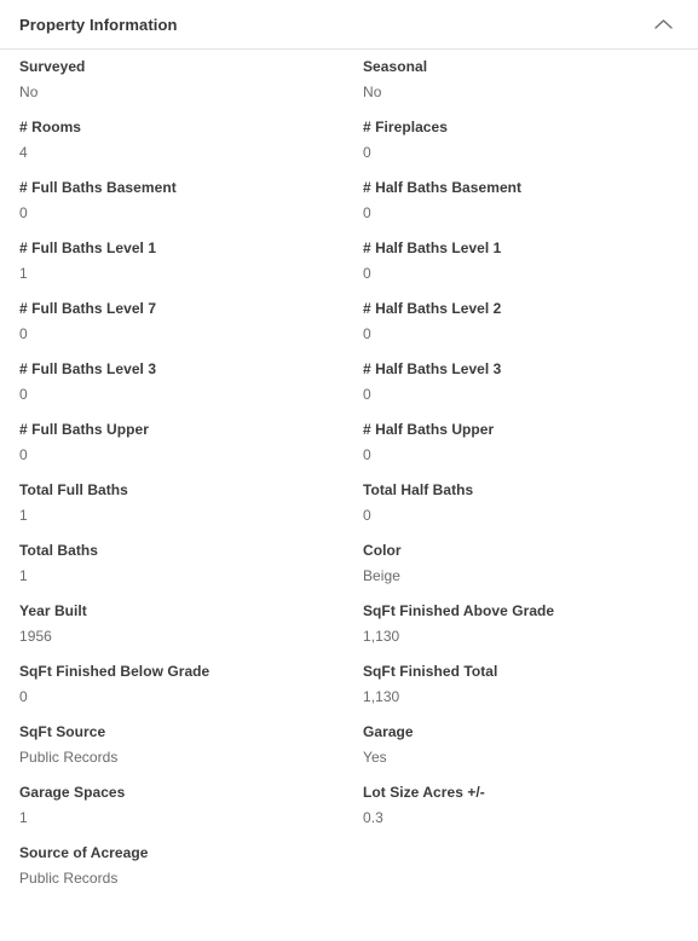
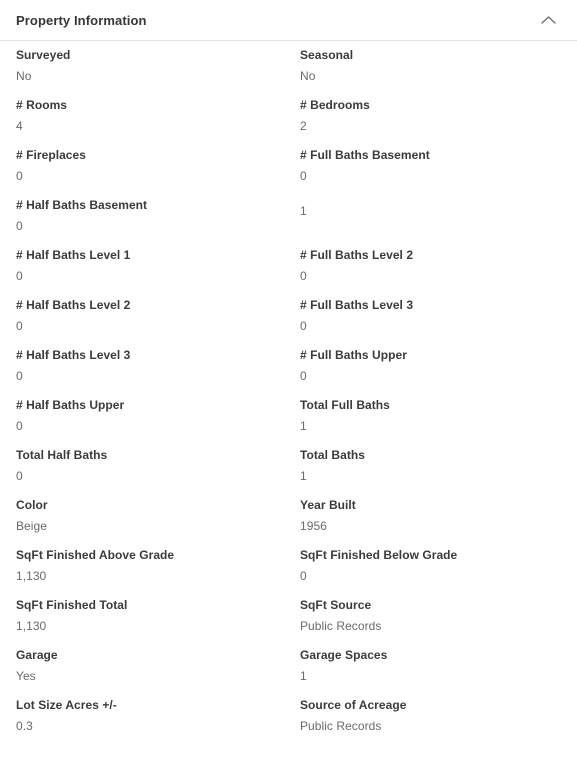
  Property Information
  Surveyed
  No
  Seasonal
  No
  # Rooms
  4
+ # Bedrooms
+ 2
  # Fireplaces
  0
  # Full Baths Basement
  0
  # Half Baths Basement
  0
- # Full Baths Level 1
  1
  # Half Baths Level 1
  0
- # Full Baths Level 7
+ # Full Baths Level 2
  0
  # Half Baths Level 2
  0
  # Full Baths Level 3
  0
  # Half Baths Level 3
  0
  # Full Baths Upper
  0
  # Half Baths Upper
  0
  Total Full Baths
  1
  Total Half Baths
  0
  Total Baths
  1
  Color
  Beige
  Year Built
  1956
  SqFt Finished Above Grade
  1,130
  SqFt Finished Below Grade
  0
  SqFt Finished Total
  1,130
  SqFt Source
  Public Records
  Garage
  Yes
  Garage Spaces
  1
  Lot Size Acres +/-
  0.3
  Source of Acreage
  Public Records
